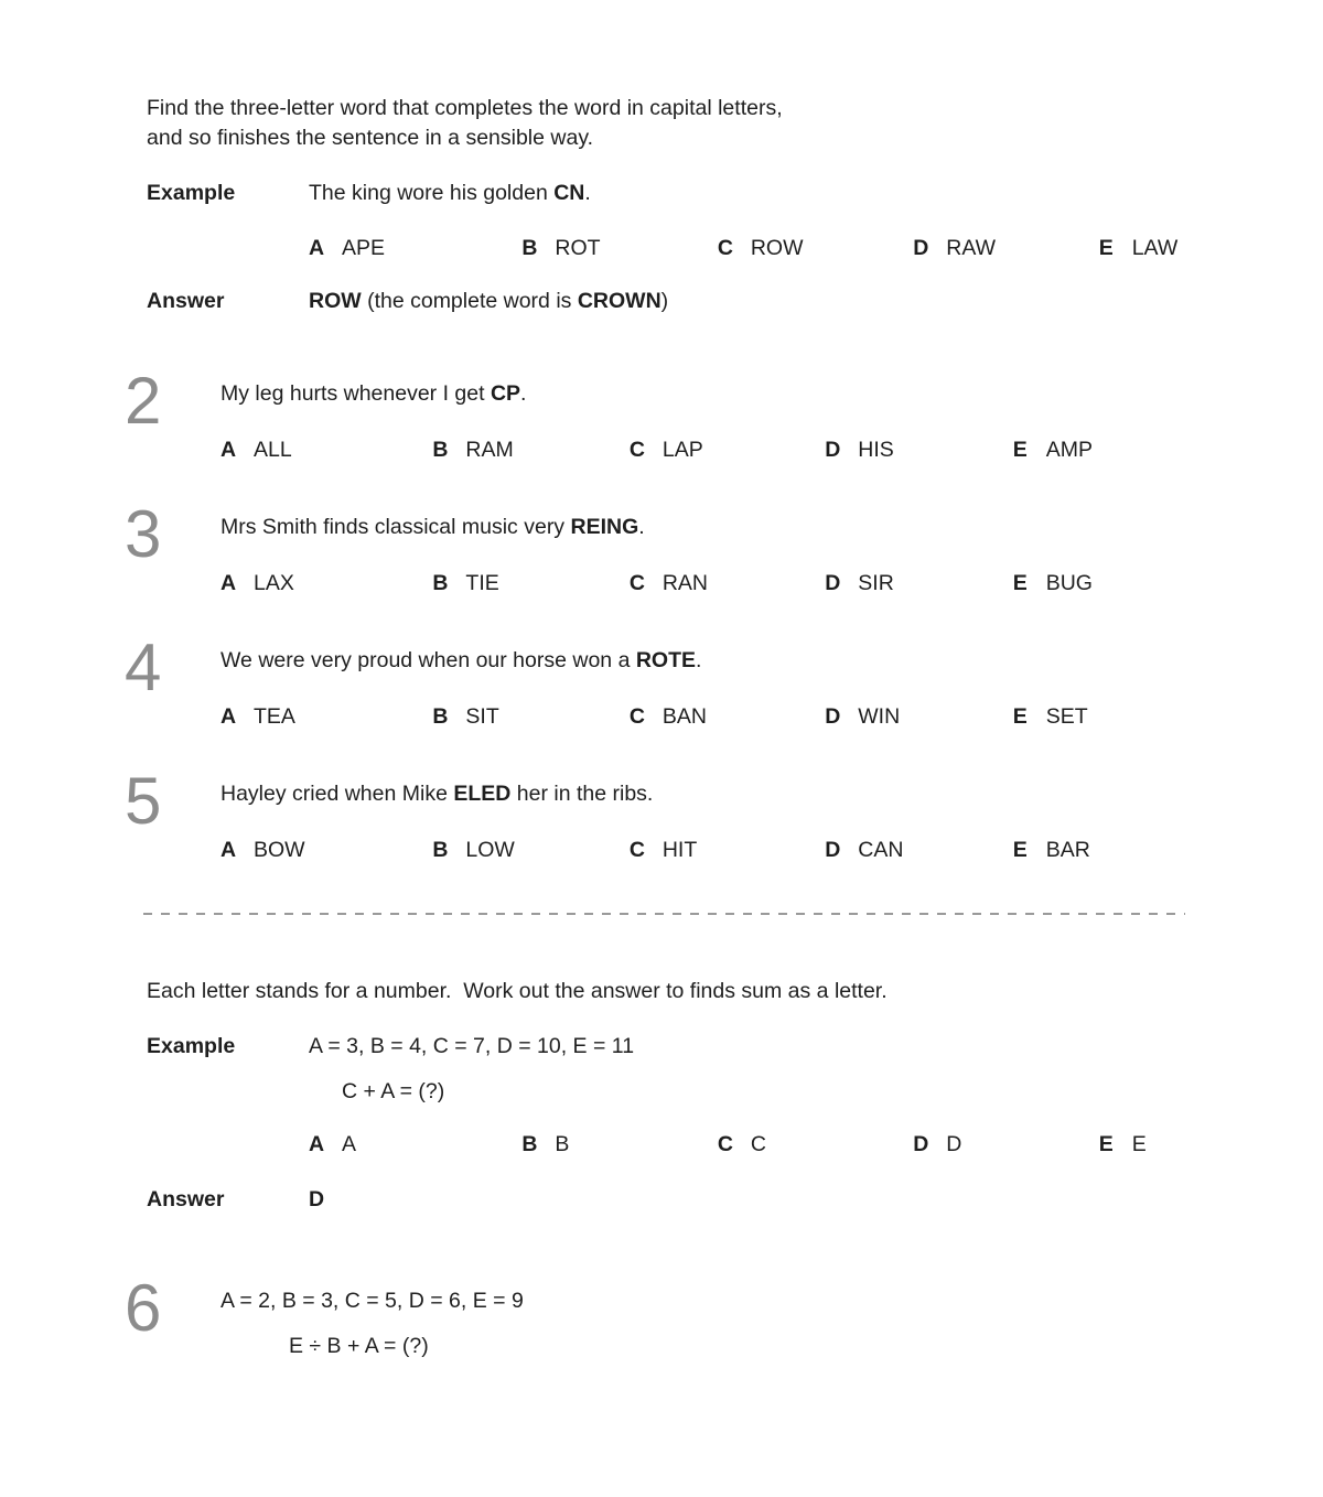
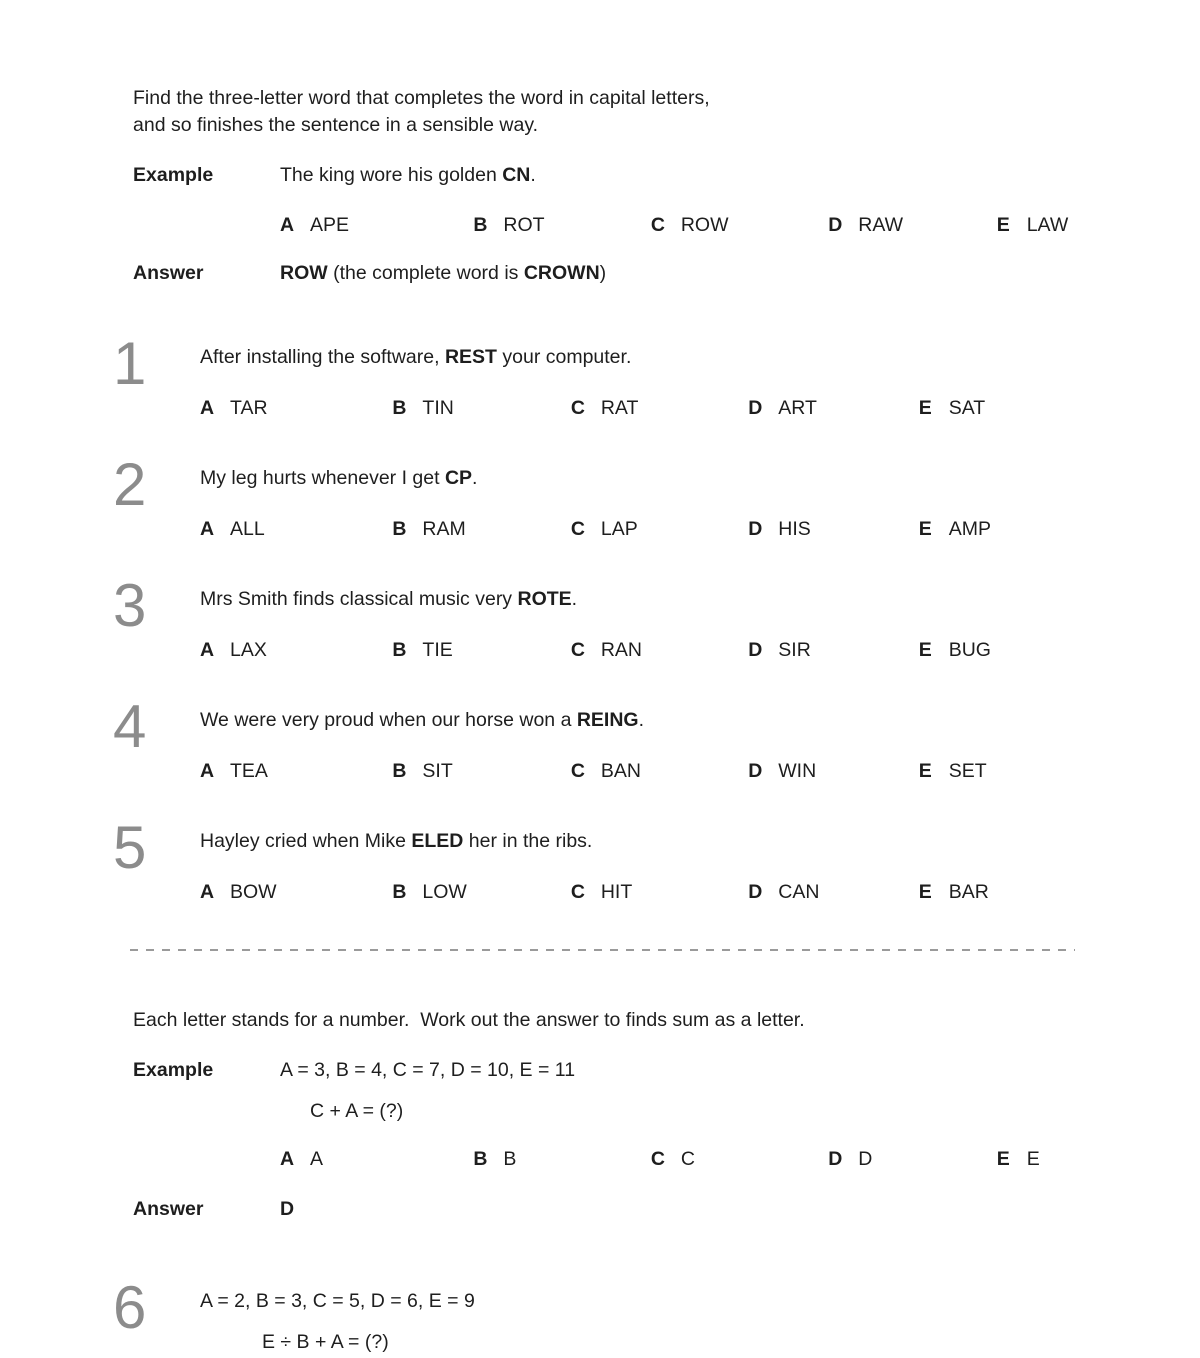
  Find the three-letter word that completes the word in capital letters,
  and so finishes the sentence in a sensible way.
  Example
  The king wore his golden CN.
  A APE B ROT C ROW D RAW E LAW
  Answer
  ROW (the complete word is CROWN)
+ 1
+ After installing the software, REST your computer.
+ A TAR B TIN C RAT D ART E SAT
  2
  My leg hurts whenever I get CP.
  A ALL B RAM C LAP D HIS E AMP
  3
- Mrs Smith finds classical music very REING.
+ Mrs Smith finds classical music very ROTE.
  A LAX B TIE C RAN D SIR E BUG
  4
- We were very proud when our horse won a ROTE.
+ We were very proud when our horse won a REING.
  A TEA B SIT C BAN D WIN E SET
  5
  Hayley cried when Mike ELED her in the ribs.
  A BOW B LOW C HIT D CAN E BAR
  Each letter stands for a number. Work out the answer to finds sum as a letter.
  Example
  A = 3, B = 4, C = 7, D = 10, E = 11
  C + A = (?)
  A A B B C C D D E E
  Answer
  D
  6
  A = 2, B = 3, C = 5, D = 6, E = 9
  E ÷ B + A = (?)
